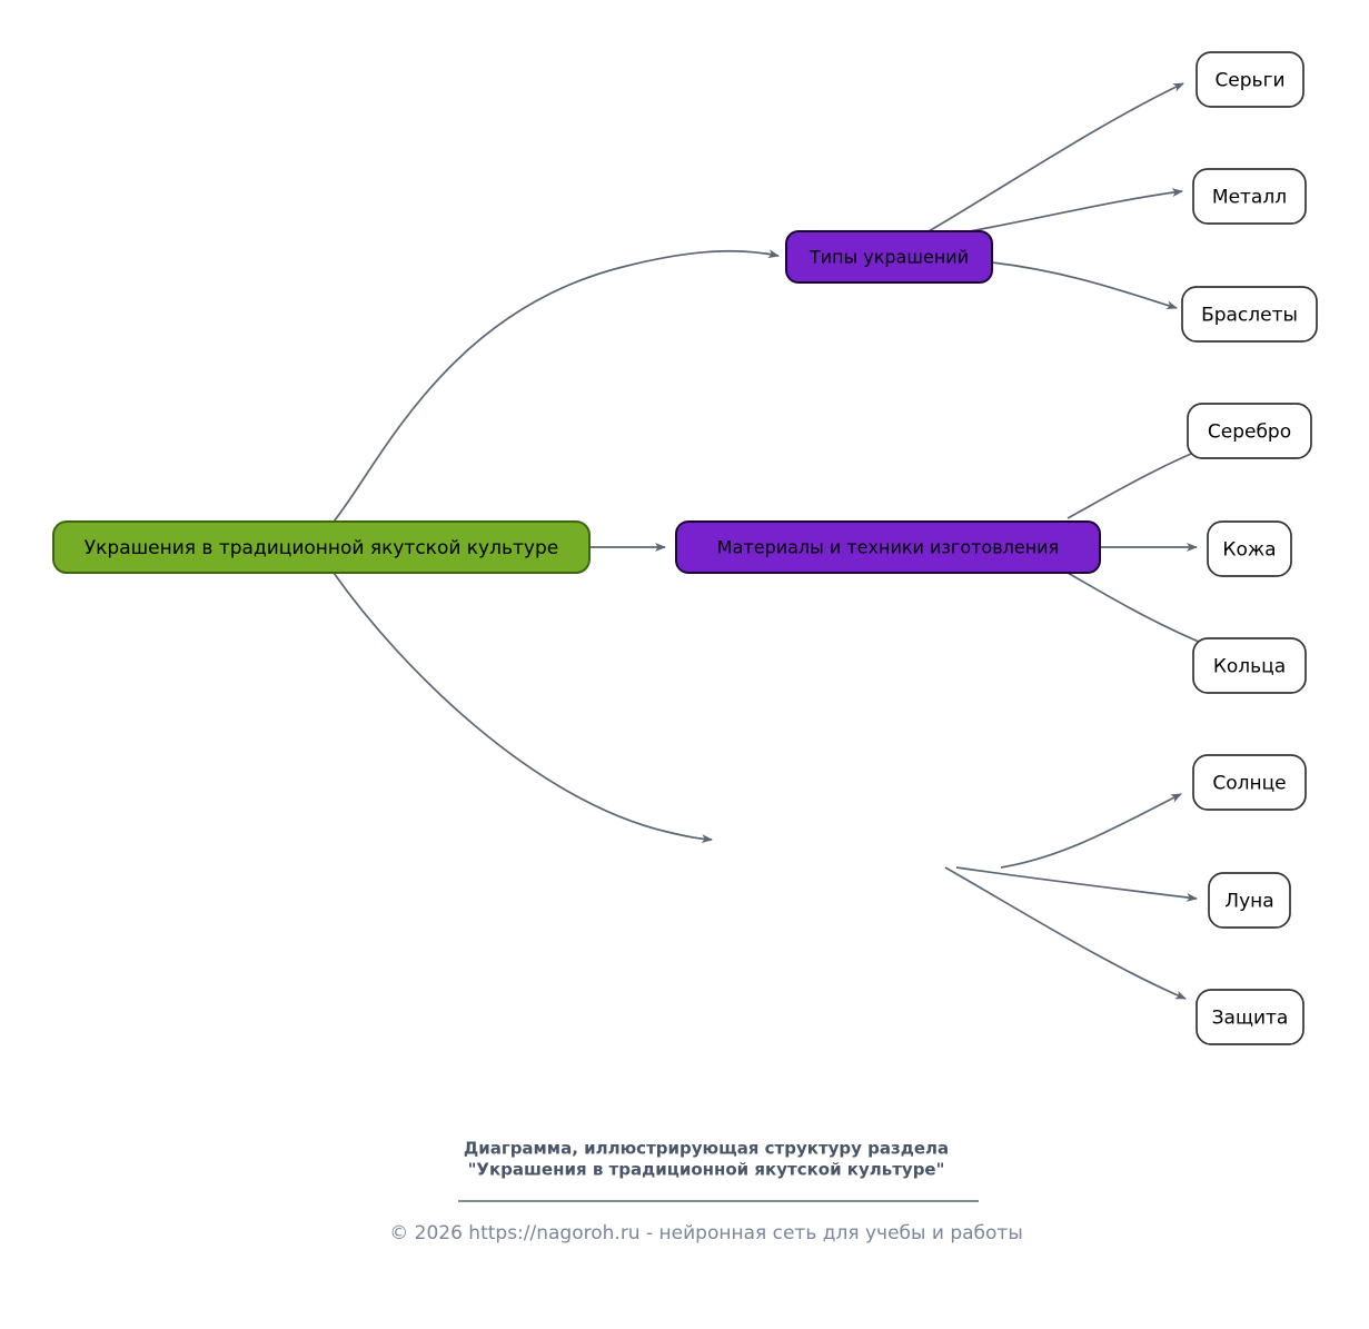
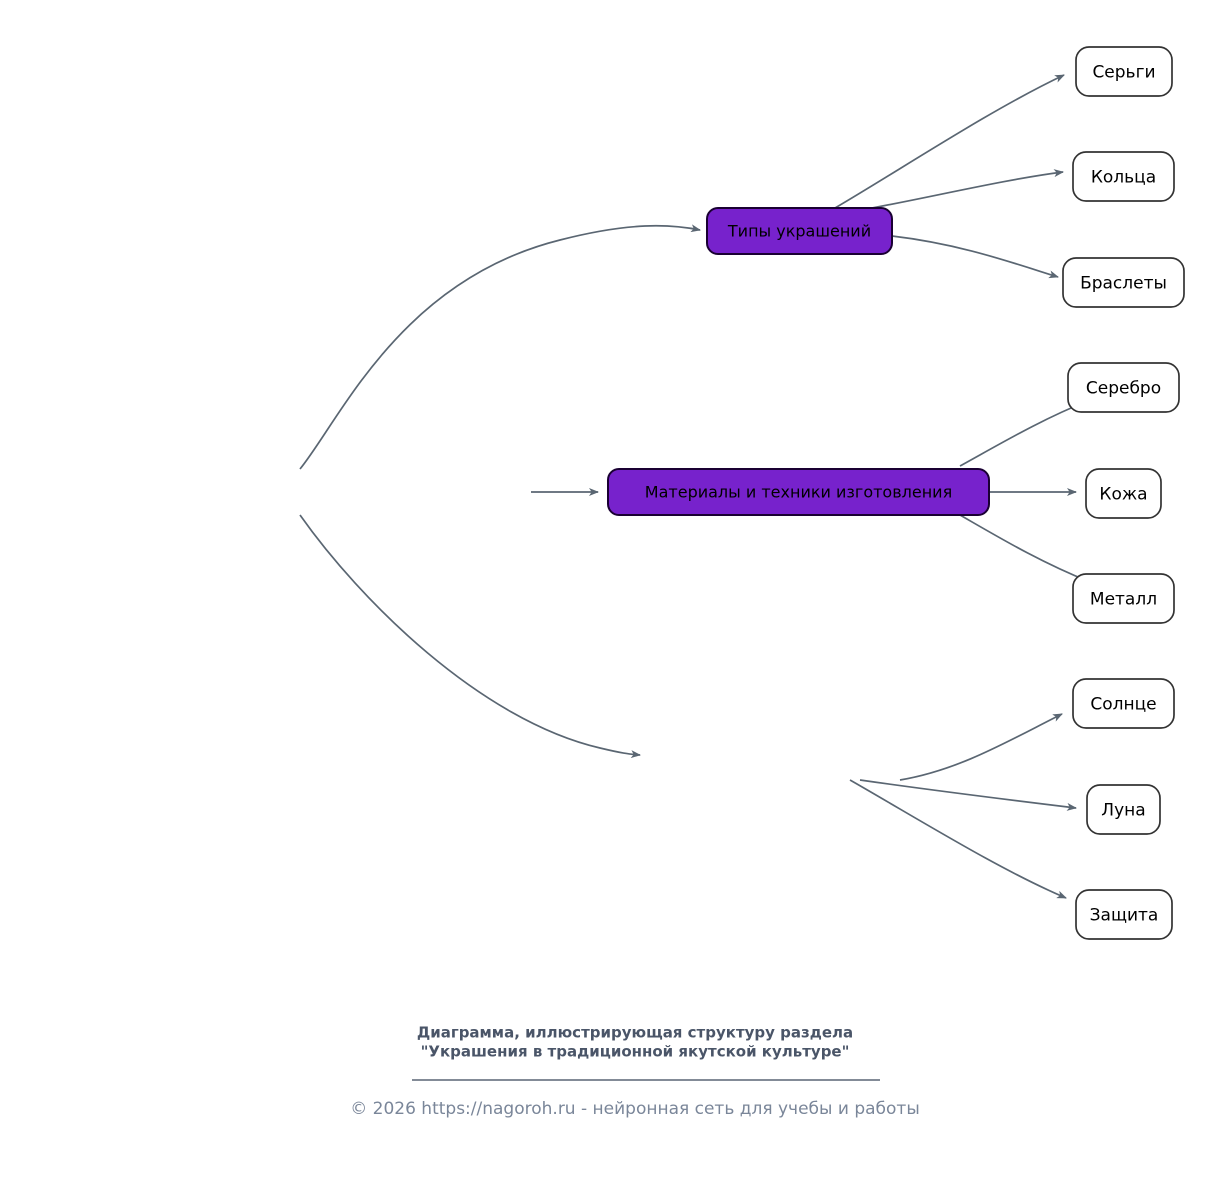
- Украшения в традиционной якутской культуре
  Типы украшений
  Серьги
- Металл
+ Кольца
  Браслеты
  Материалы и техники изготовления
  Серебро
  Кожа
- Кольца
+ Металл
  Солнце
  Луна
  Защита
  Диаграмма, иллюстрирующая структуру раздела
  "Украшения в традиционной якутской культуре"
  © 2026 https://nagoroh.ru - нейронная сеть для учебы и работы
